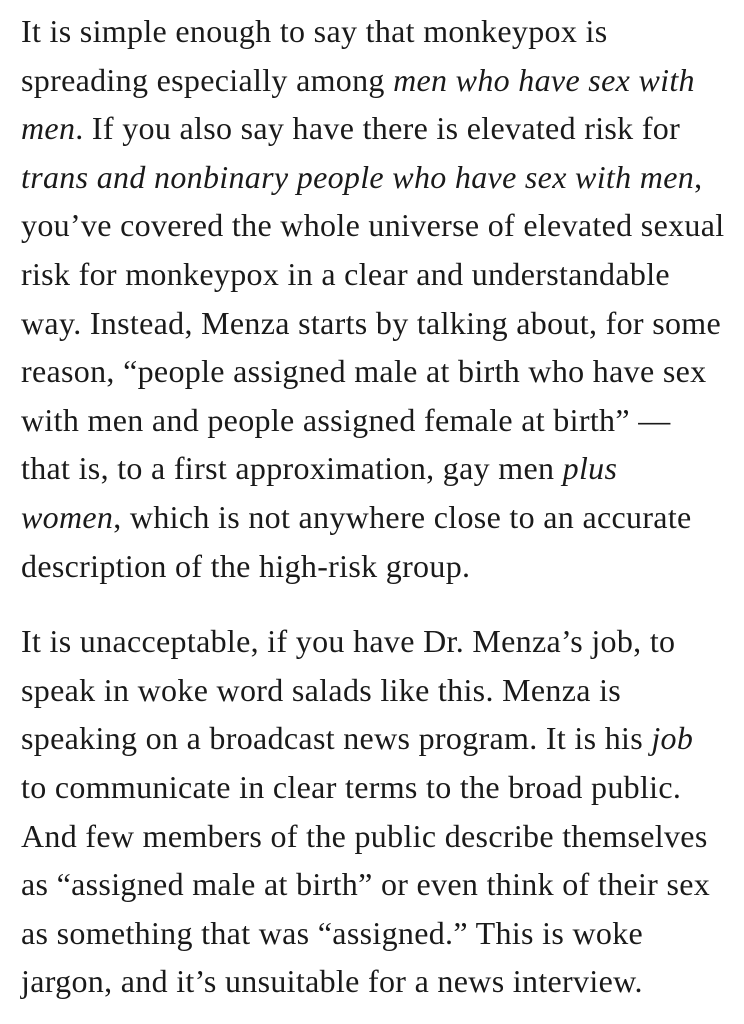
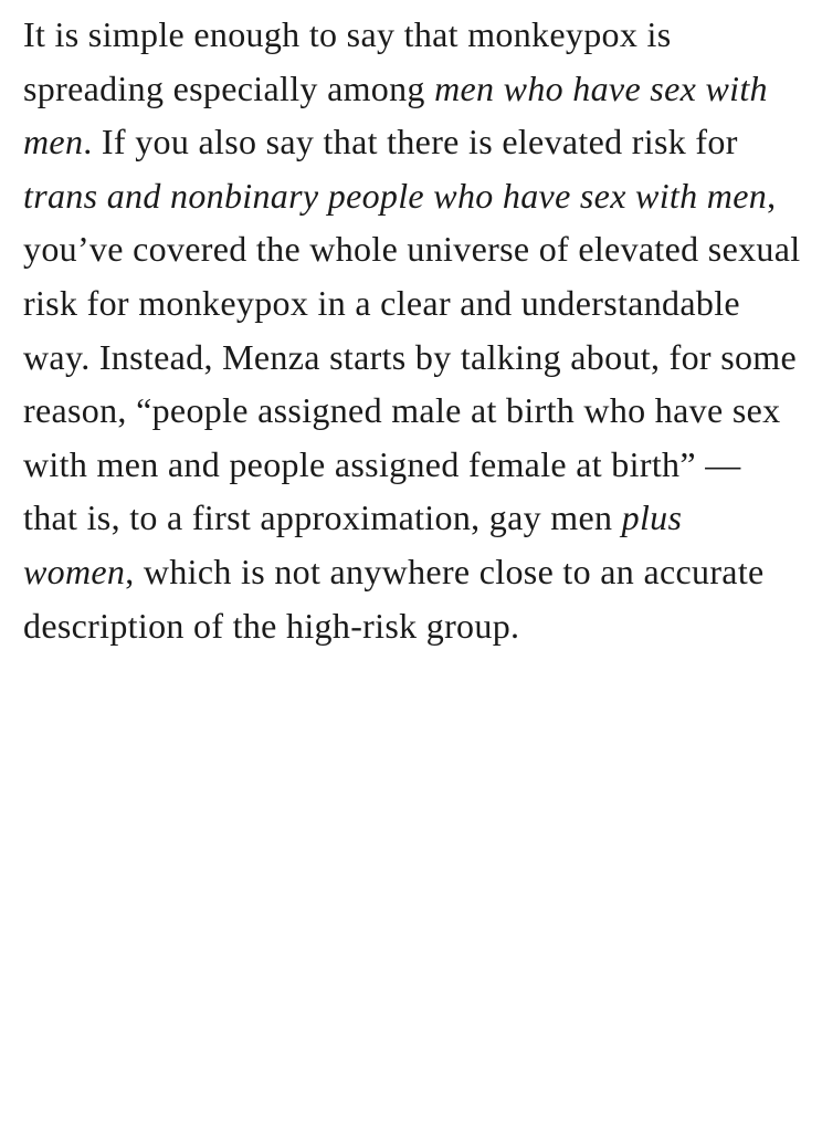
- It is simple enough to say that monkeypox is spreading especially among men who have sex with men. If you also say have there is elevated risk for trans and nonbinary people who have sex with men, you’ve covered the whole universe of elevated sexual risk for monkeypox in a clear and understandable way. Instead, Menza starts by talking about, for some reason, “people assigned male at birth who have sex with men and people assigned female at birth” — that is, to a first approximation, gay men plus women, which is not anywhere close to an accurate description of the high-risk group.
+ It is simple enough to say that monkeypox is spreading especially among men who have sex with men. If you also say that there is elevated risk for trans and nonbinary people who have sex with men, you’ve covered the whole universe of elevated sexual risk for monkeypox in a clear and understandable way. Instead, Menza starts by talking about, for some reason, “people assigned male at birth who have sex with men and people assigned female at birth” — that is, to a first approximation, gay men plus women, which is not anywhere close to an accurate description of the high-risk group.
- It is unacceptable, if you have Dr. Menza’s job, to speak in woke word salads like this. Menza is speaking on a broadcast news program. It is his job to communicate in clear terms to the broad public. And few members of the public describe themselves as “assigned male at birth” or even think of their sex as something that was “assigned.” This is woke jargon, and it’s unsuitable for a news interview.
